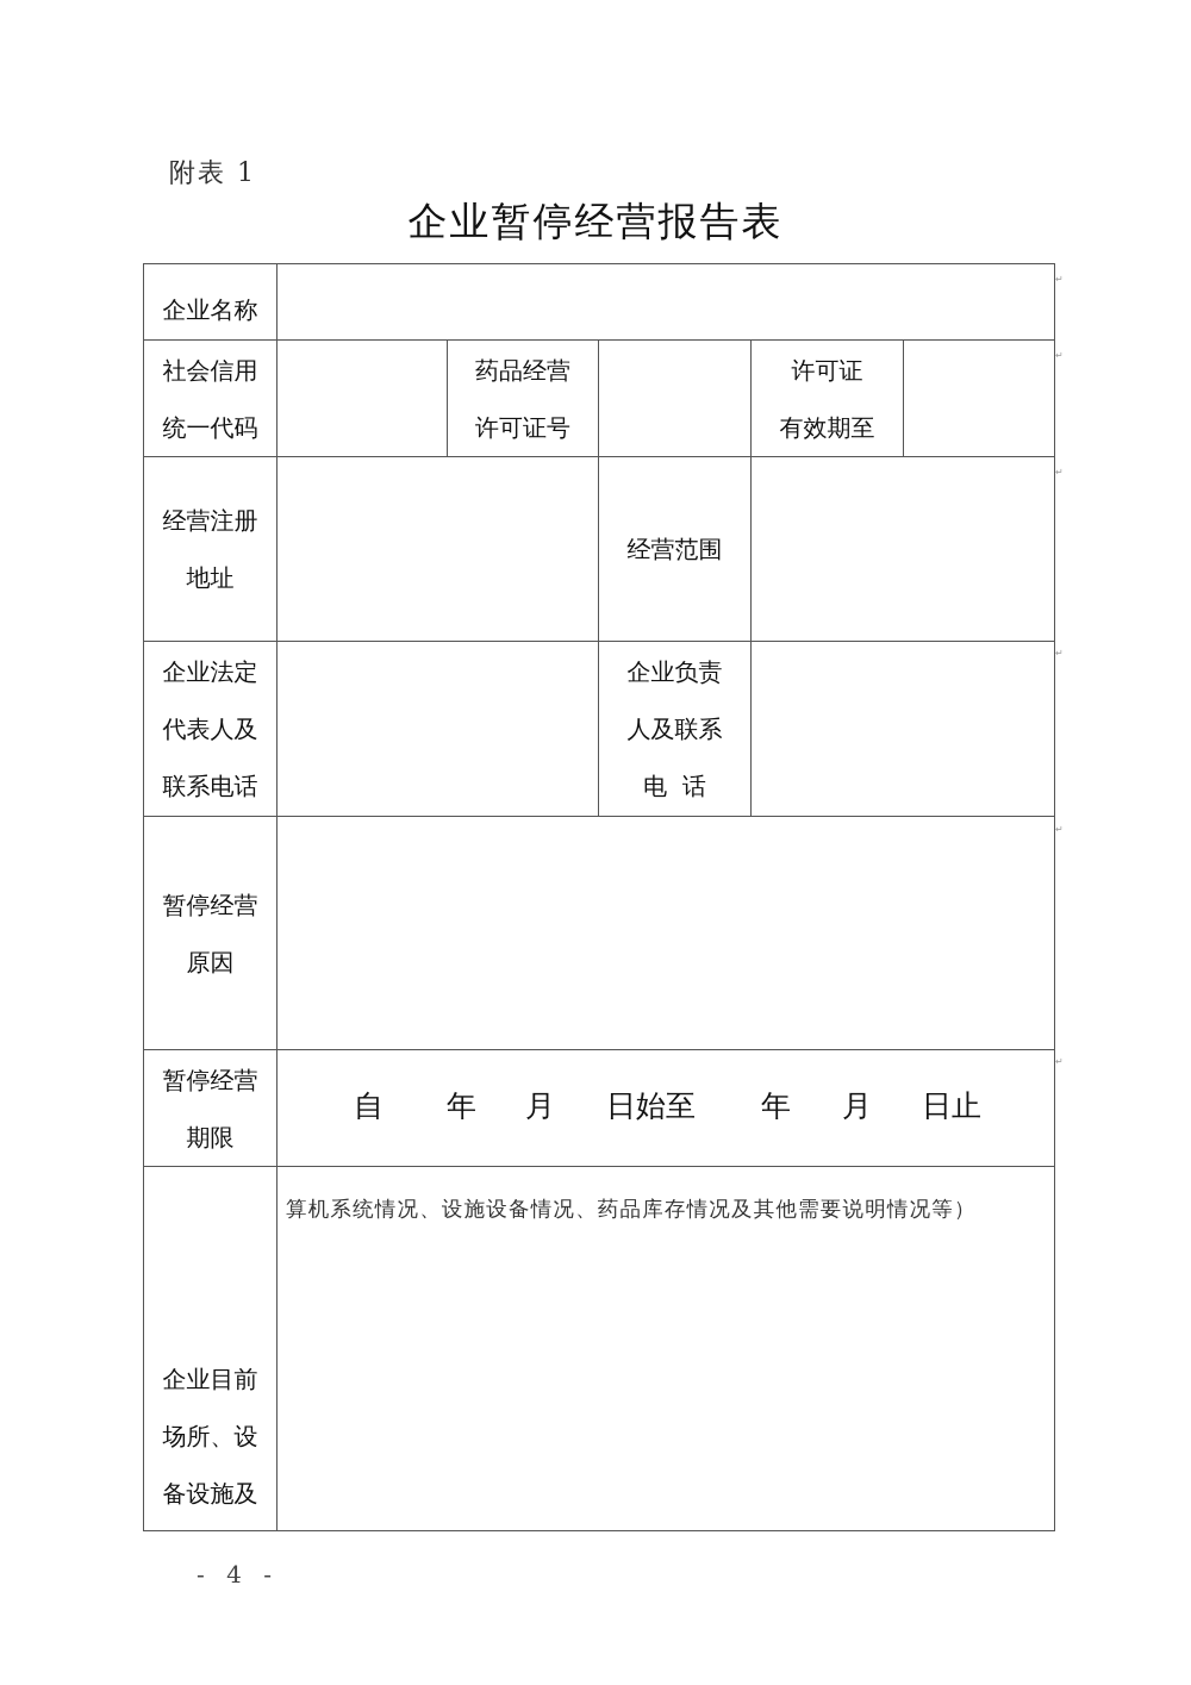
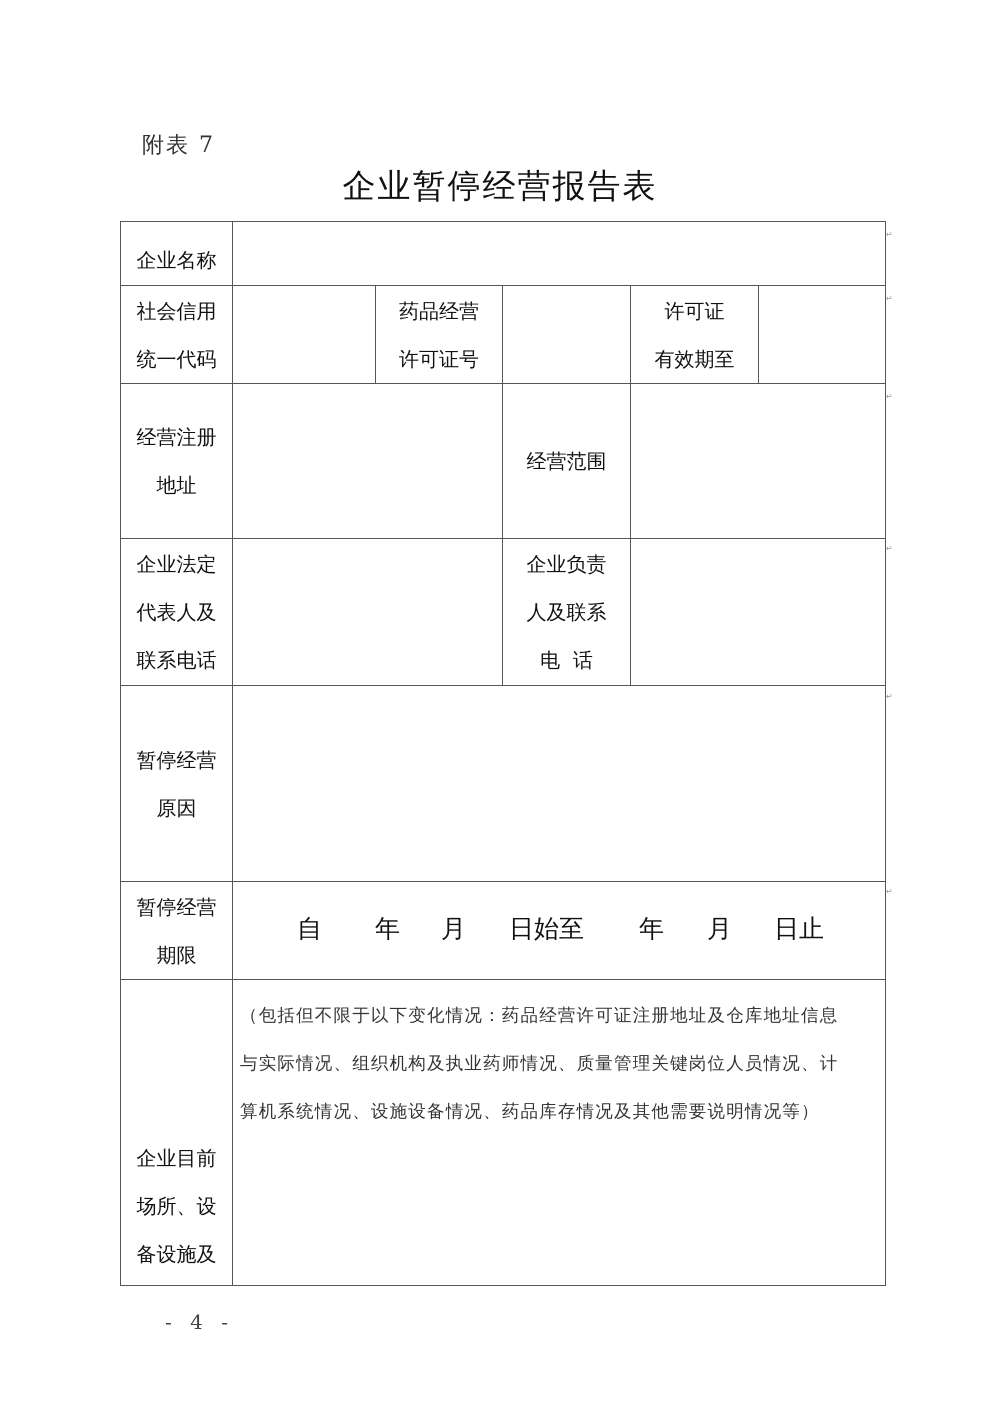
- 附表 1
+ 附表 7
  企业暂停经营报告表
  ↵
  ↵
  ↵
  ↵
  ↵
  ↵
  企业名称
  社会信用
  统一代码
  药品经营
  许可证号
  许可证
  有效期至
  经营注册
  地址
  经营范围
  企业法定
  代表人及
  联系电话
  企业负责
  人及联系
  电 话
  暂停经营
  原因
  暂停经营
  期限
  自
  年
  月
  日始至
  年
  月
  日止
  企业目前
  场所、设
  备设施及
+ （包括但不限于以下变化情况：药品经营许可证注册地址及仓库地址信息
+ 与实际情况、组织机构及执业药师情况、质量管理关键岗位人员情况、计
  算机系统情况、设施设备情况、药品库存情况及其他需要说明情况等）
  - 4 -
